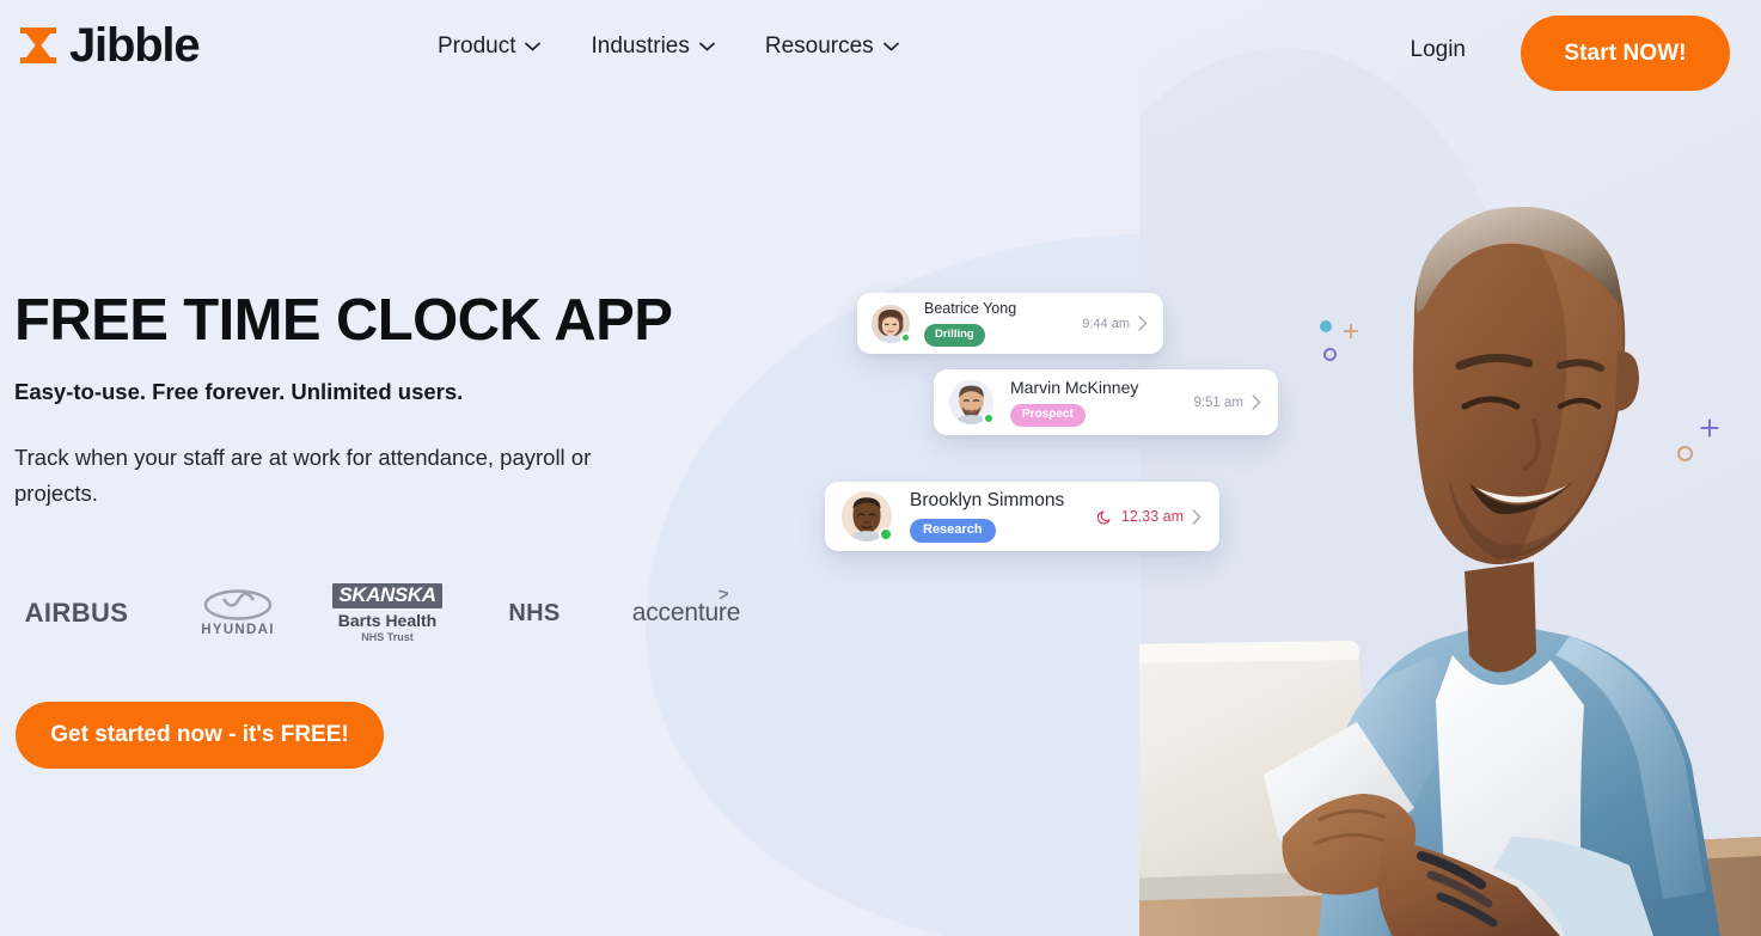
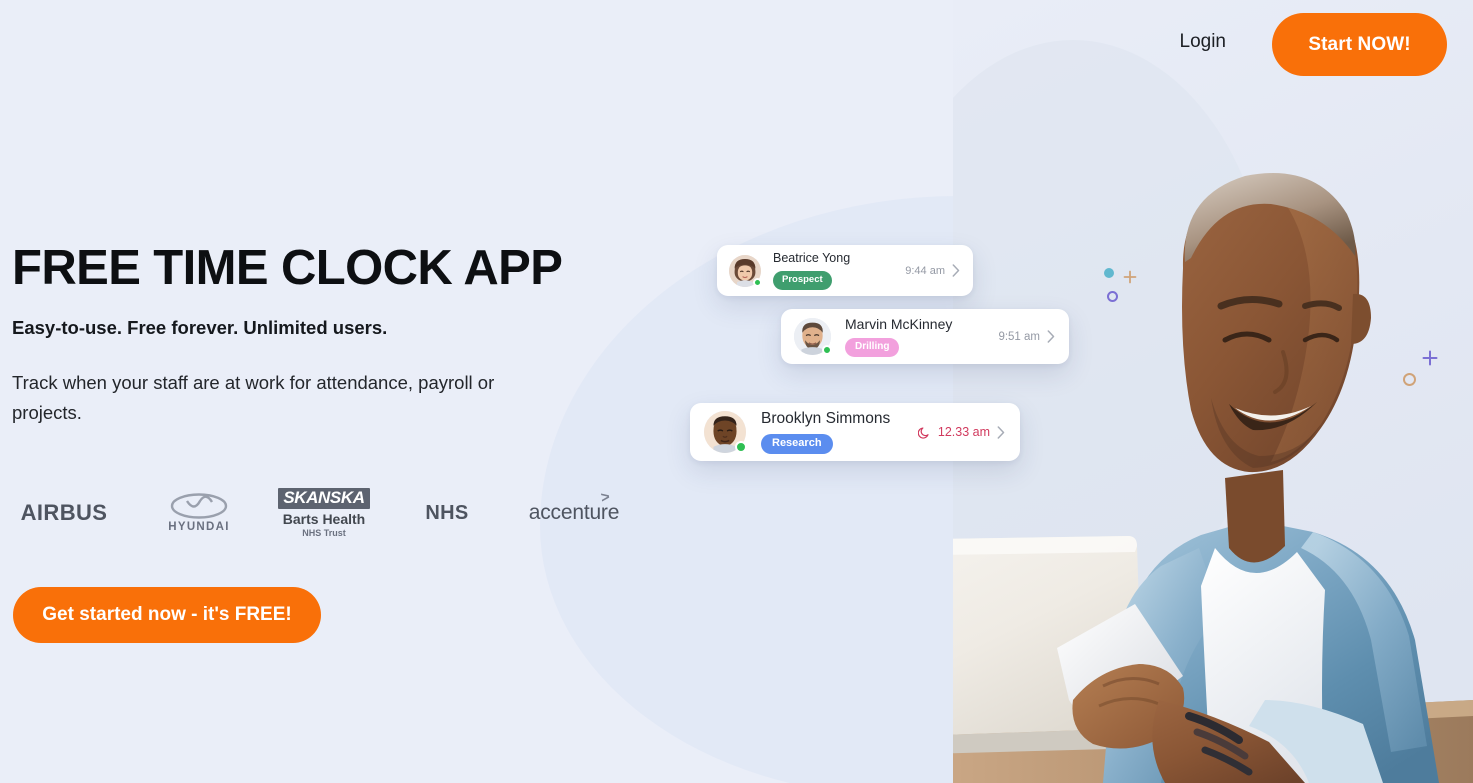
- Jibble
- Product
- Industries
- Resources
  Login
  Start NOW!
  FREE TIME CLOCK APP
  Easy-to-use. Free forever. Unlimited users.
  Track when your staff are at work for attendance, payroll or projects.
  AIRBUS
  HYUNDAI
  SKANSKA
  Barts Health
  NHS Trust
  NHS
  accenture
  Get started now - it's FREE!
  Beatrice Yong
- Drilling
+ Prospect
  9:44 am
  Marvin McKinney
- Prospect
+ Drilling
  9:51 am
  Brooklyn Simmons
  Research
  12.33 am
